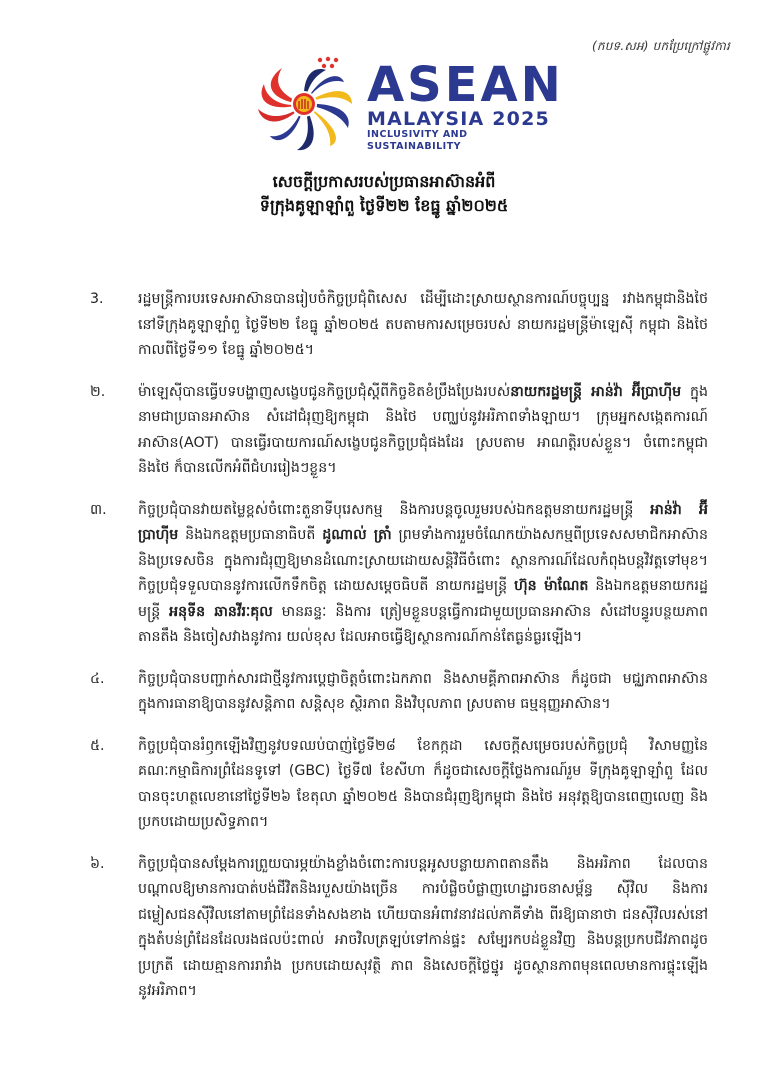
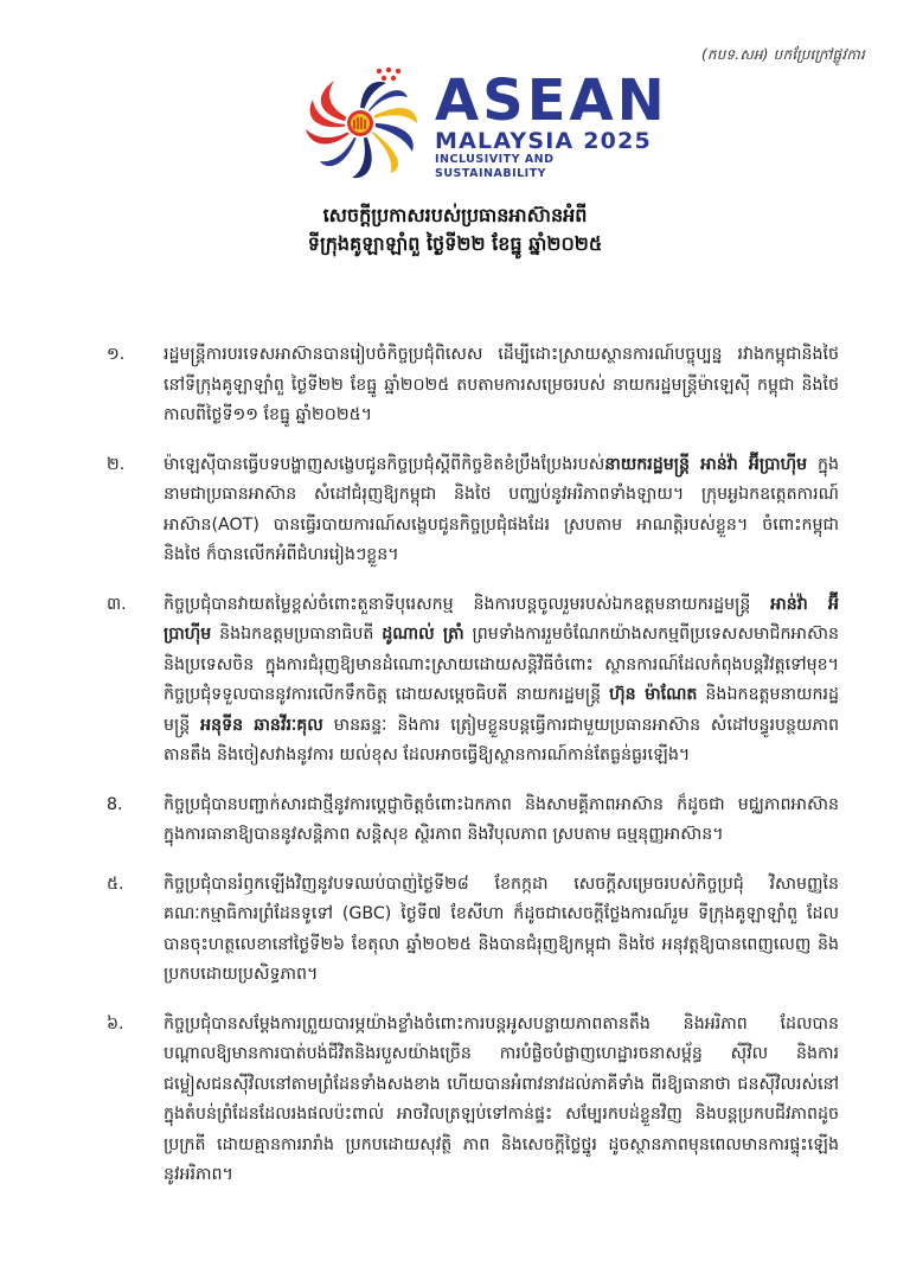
  (កបទ.សអ) បកប្រែក្រៅផ្លូវការ
  ASEAN
  MALAYSIA 2025
  INCLUSIVITY AND SUSTAINABILITY
  សេចក្តីប្រកាសរបស់ប្រធានអាស៊ានអំពី
  ទីក្រុងគូឡាឡាំពួ ថ្ងៃទី២២ ខែធ្នូ ឆ្នាំ២០២៥
- 3.
+ ១.
  រដ្ឋមន្ត្រីការបរទេសអាស៊ានបានរៀបចំកិច្ចប្រជុំពិសេស ដើម្បីដោះស្រាយស្ថានការណ៍បច្ចុប្បន្ន រវាងកម្ពុជានិងថៃ នៅទីក្រុងគូឡាឡាំពួ ថ្ងៃទី២២ ខែធ្នូ ឆ្នាំ២០២៥ តបតាមការសម្រេចរបស់ នាយករដ្ឋមន្ត្រីម៉ាឡេស៊ី កម្ពុជា និងថៃ កាលពីថ្ងៃទី១១ ខែធ្នូ ឆ្នាំ២០២៥។
  ២.
- ម៉ាឡេស៊ីបានធ្វើបទបង្ហាញសង្ខេបជូនកិច្ចប្រជុំស្តីពីកិច្ចខិតខំប្រឹងប្រែងរបស់នាយករដ្ឋមន្ត្រី អាន់វ៉ា អ៊ីប្រាហ៊ីម ក្នុងនាមជាប្រធានអាស៊ាន សំដៅជំរុញឱ្យកម្ពុជា និងថៃ បញ្ឈប់នូវអរិភាពទាំងឡាយ។ ក្រុមអ្នកសង្កេតការណ៍អាស៊ាន(AOT) បានធ្វើរបាយការណ៍សង្ខេបជូនកិច្ចប្រជុំផងដែរ ស្របតាម អាណត្តិរបស់ខ្លួន។ ចំពោះកម្ពុជា និងថៃ ក៏បានលើកអំពីជំហររៀងៗខ្លួន។
+ ម៉ាឡេស៊ីបានធ្វើបទបង្ហាញសង្ខេបជូនកិច្ចប្រជុំស្តីពីកិច្ចខិតខំប្រឹងប្រែងរបស់នាយករដ្ឋមន្ត្រី អាន់វ៉ា អ៊ីប្រាហ៊ីម ក្នុងនាមជាប្រធានអាស៊ាន សំដៅជំរុញឱ្យកម្ពុជា និងថៃ បញ្ឈប់នូវអរិភាពទាំងឡាយ។ ក្រុមអ្ងឯកឧត្កេតការណ៍អាស៊ាន(AOT) បានធ្វើរបាយការណ៍សង្ខេបជូនកិច្ចប្រជុំផងដែរ ស្របតាម អាណត្តិរបស់ខ្លួន។ ចំពោះកម្ពុជា និងថៃ ក៏បានលើកអំពីជំហររៀងៗខ្លួន។
  ៣.
  កិច្ចប្រជុំបានវាយតម្លៃខ្ពស់ចំពោះតួនាទីបុរេសកម្ម និងការបន្តចូលរួមរបស់ឯកឧត្តមនាយករដ្ឋមន្ត្រី អាន់វ៉ា អ៊ីប្រាហ៊ីម និងឯកឧត្តមប្រធានាធិបតី ដូណាល់ ត្រាំ ព្រមទាំងការរួមចំណែកយ៉ាងសកម្មពីប្រទេសសមាជិកអាស៊ាន និងប្រទេសចិន ក្នុងការជំរុញឱ្យមានដំណោះស្រាយដោយសន្តិវិធីចំពោះ ស្ថានការណ៍ដែលកំពុងបន្តវិវត្តទៅមុខ។ កិច្ចប្រជុំទទួលបាននូវការលើកទឹកចិត្ត ដោយសម្តេចធិបតី នាយករដ្ឋមន្ត្រី ហ៊ុន ម៉ាណែត និងឯកឧត្តមនាយករដ្ឋមន្ត្រី អនុទីន ឆានវីរៈគុល មានឆន្ទៈ និងការ ត្រៀមខ្លួនបន្តធ្វើការជាមួយប្រធានអាស៊ាន សំដៅបន្ធូរបន្ថយភាពតានតឹង និងចៀសវាងនូវការ យល់ខុស ដែលអាចធ្វើឱ្យស្ថានការណ៍កាន់តែធ្ងន់ធ្ងរឡើង។
- ៤.
+ 8.
  កិច្ចប្រជុំបានបញ្ជាក់សារជាថ្មីនូវការប្តេជ្ញាចិត្តចំពោះឯកភាព និងសាមគ្គីភាពអាស៊ាន ក៏ដូចជា មជ្ឈភាពអាស៊ាន ក្នុងការធានាឱ្យបាននូវសន្តិភាព សន្តិសុខ ស្ថិរភាព និងវិបុលភាព ស្របតាម ធម្មនុញ្ញអាស៊ាន។
  ៥.
  កិច្ចប្រជុំបានរំឭកឡើងវិញនូវបទឈប់បាញ់ថ្ងៃទី២៨ ខែកក្កដា សេចក្តីសម្រេចរបស់កិច្ចប្រជុំ វិសាមញ្ញនៃគណៈកម្មាធិការព្រំដែនទូទៅ (GBC) ថ្ងៃទី៧ ខែសីហា ក៏ដូចជាសេចក្តីថ្លែងការណ៍រួម ទីក្រុងគូឡាឡាំពួ ដែលបានចុះហត្ថលេខានៅថ្ងៃទី២៦ ខែតុលា ឆ្នាំ២០២៥ និងបានជំរុញឱ្យកម្ពុជា និងថៃ អនុវត្តឱ្យបានពេញលេញ និងប្រកបដោយប្រសិទ្ធភាព។
  ៦.
  កិច្ចប្រជុំបានសម្តែងការព្រួយបារម្ភយ៉ាងខ្លាំងចំពោះការបន្តអូសបន្លាយភាពតានតឹង និងអរិភាព ដែលបានបណ្តាលឱ្យមានការបាត់បង់ជីវិតនិងរបួសយ៉ាងច្រើន ការបំផ្លិចបំផ្លាញហេដ្ឋារចនាសម្ព័ន្ធ ស៊ីវិល និងការជម្លៀសជនស៊ីវិលនៅតាមព្រំដែនទាំងសងខាង ហើយបានអំពាវនាវដល់ភាគីទាំង ពីរឱ្យធានាថា ជនស៊ីវិលរស់នៅក្នុងតំបន់ព្រំដែនដែលរងផលប៉ះពាល់ អាចវិលត្រឡប់ទៅកាន់ផ្ទះ សម្បែរកបដ់ខ្លួនវិញ និងបន្តប្រកបជីវភាពដូចប្រក្រតី ដោយគ្មានការរារាំង ប្រកបដោយសុវត្ថិ ភាព និងសេចក្តីថ្លៃថ្នូរ ដូចស្ថានភាពមុនពេលមានការផ្ទុះឡើងនូវអរិភាព។
